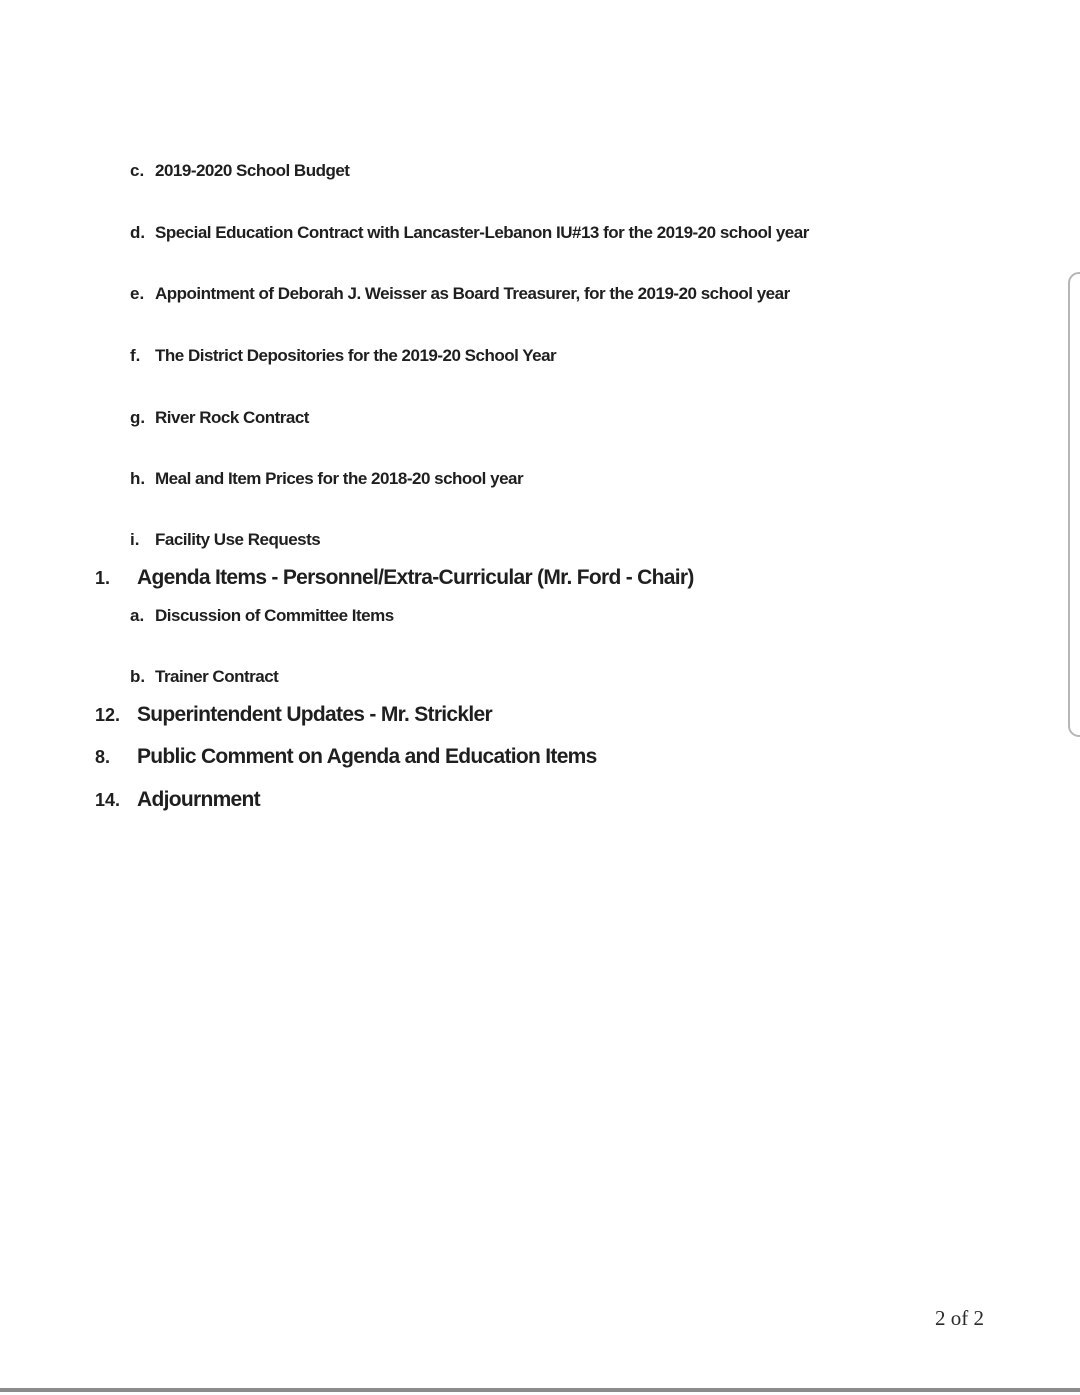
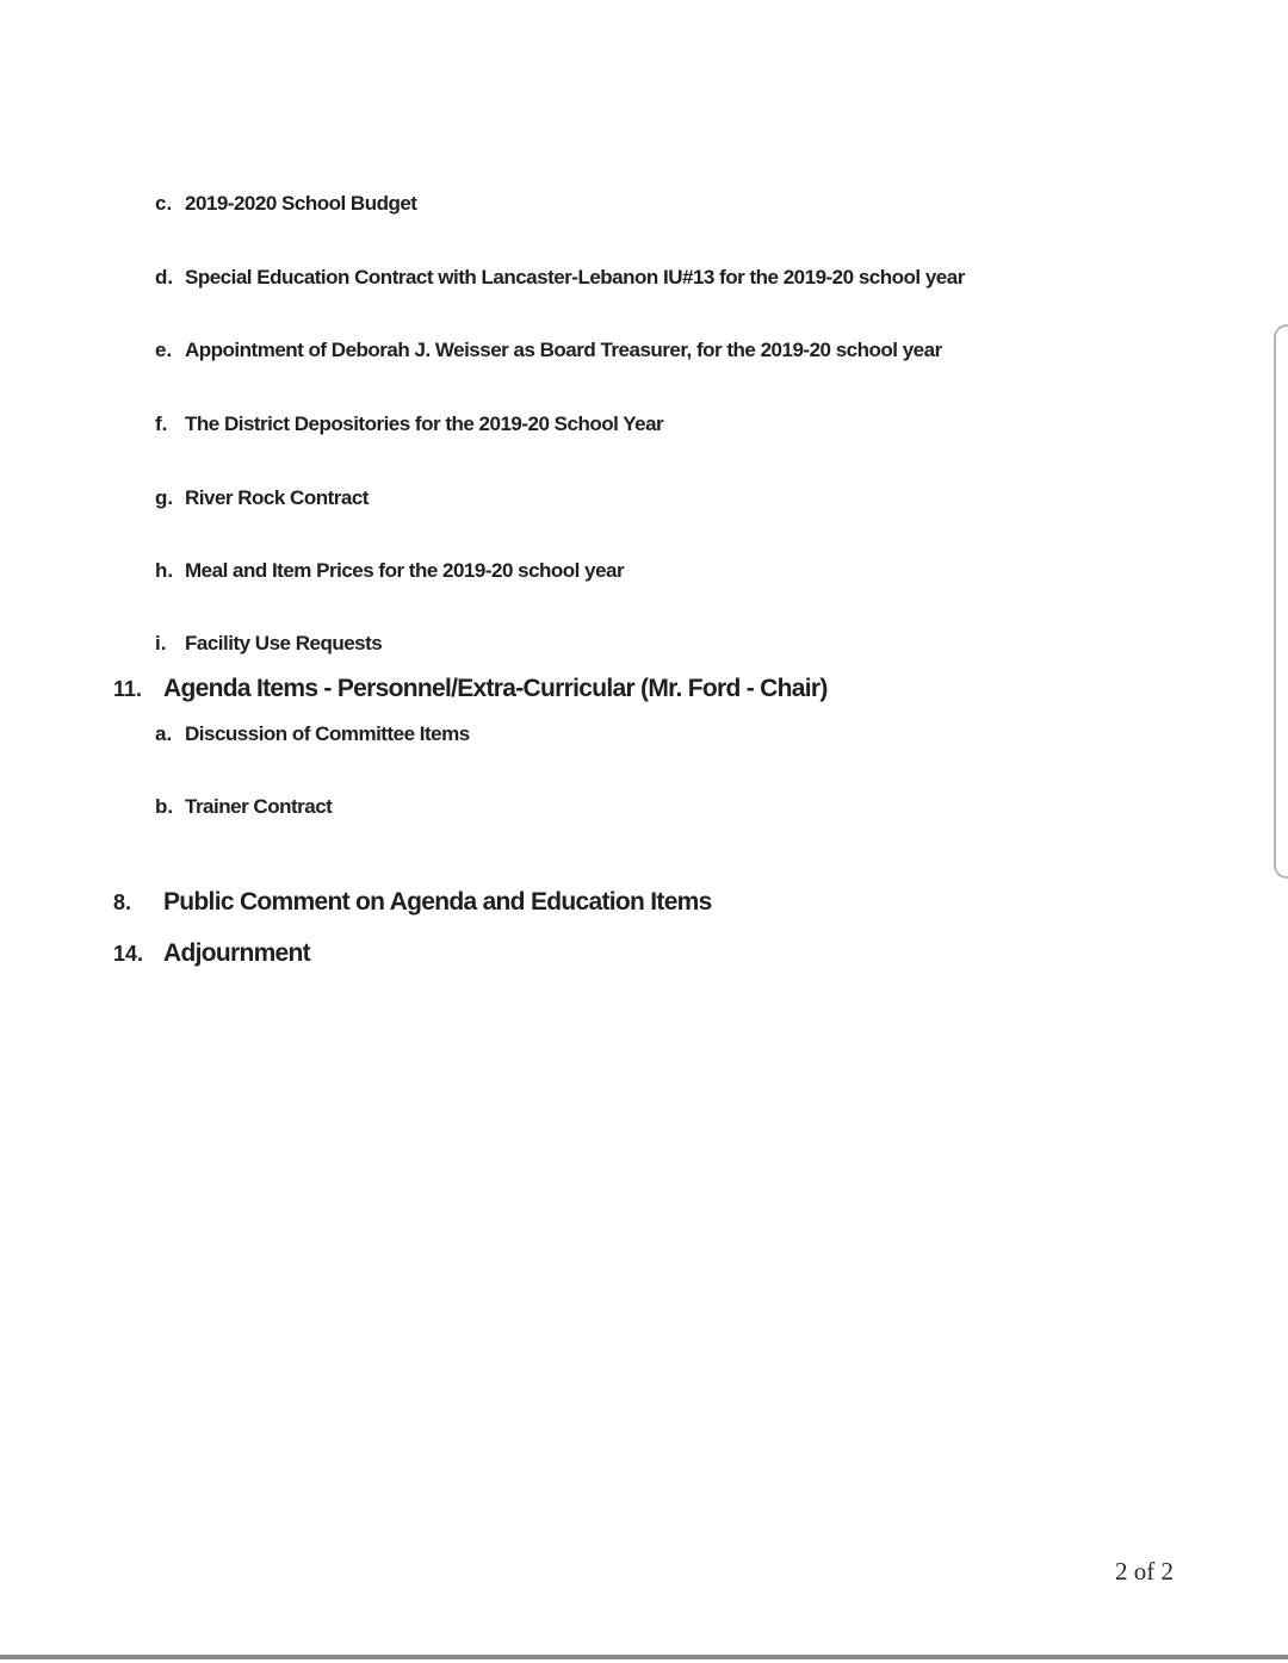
  c. 2019-2020 School Budget
  d. Special Education Contract with Lancaster-Lebanon IU#13 for the 2019-20 school year
  e. Appointment of Deborah J. Weisser as Board Treasurer, for the 2019-20 school year
  f. The District Depositories for the 2019-20 School Year
  g. River Rock Contract
- h. Meal and Item Prices for the 2018-20 school year
+ h. Meal and Item Prices for the 2019-20 school year
  i. Facility Use Requests
- 1. Agenda Items - Personnel/Extra-Curricular (Mr. Ford - Chair)
+ 11. Agenda Items - Personnel/Extra-Curricular (Mr. Ford - Chair)
  a. Discussion of Committee Items
  b. Trainer Contract
- 12. Superintendent Updates - Mr. Strickler
  8. Public Comment on Agenda and Education Items
  14. Adjournment
  2 of 2
